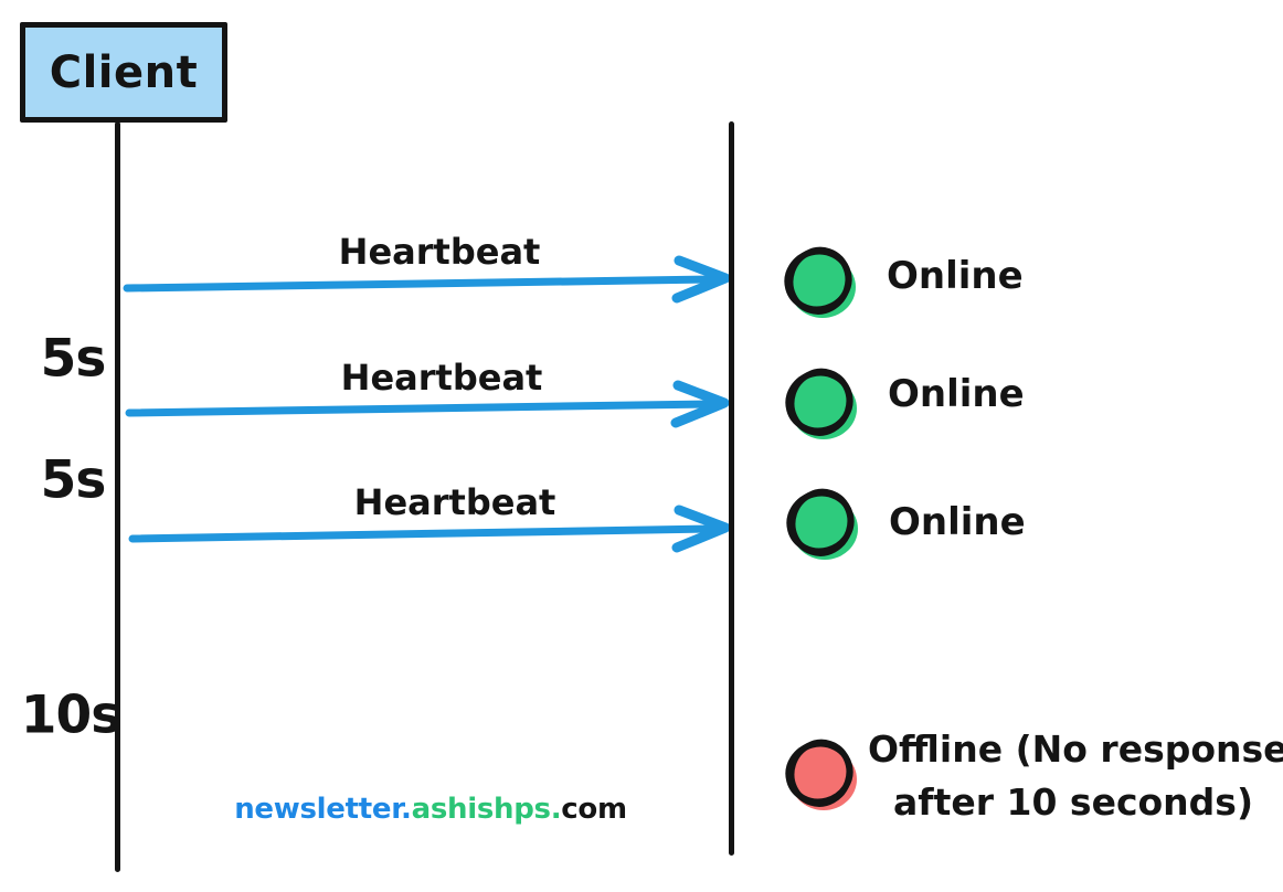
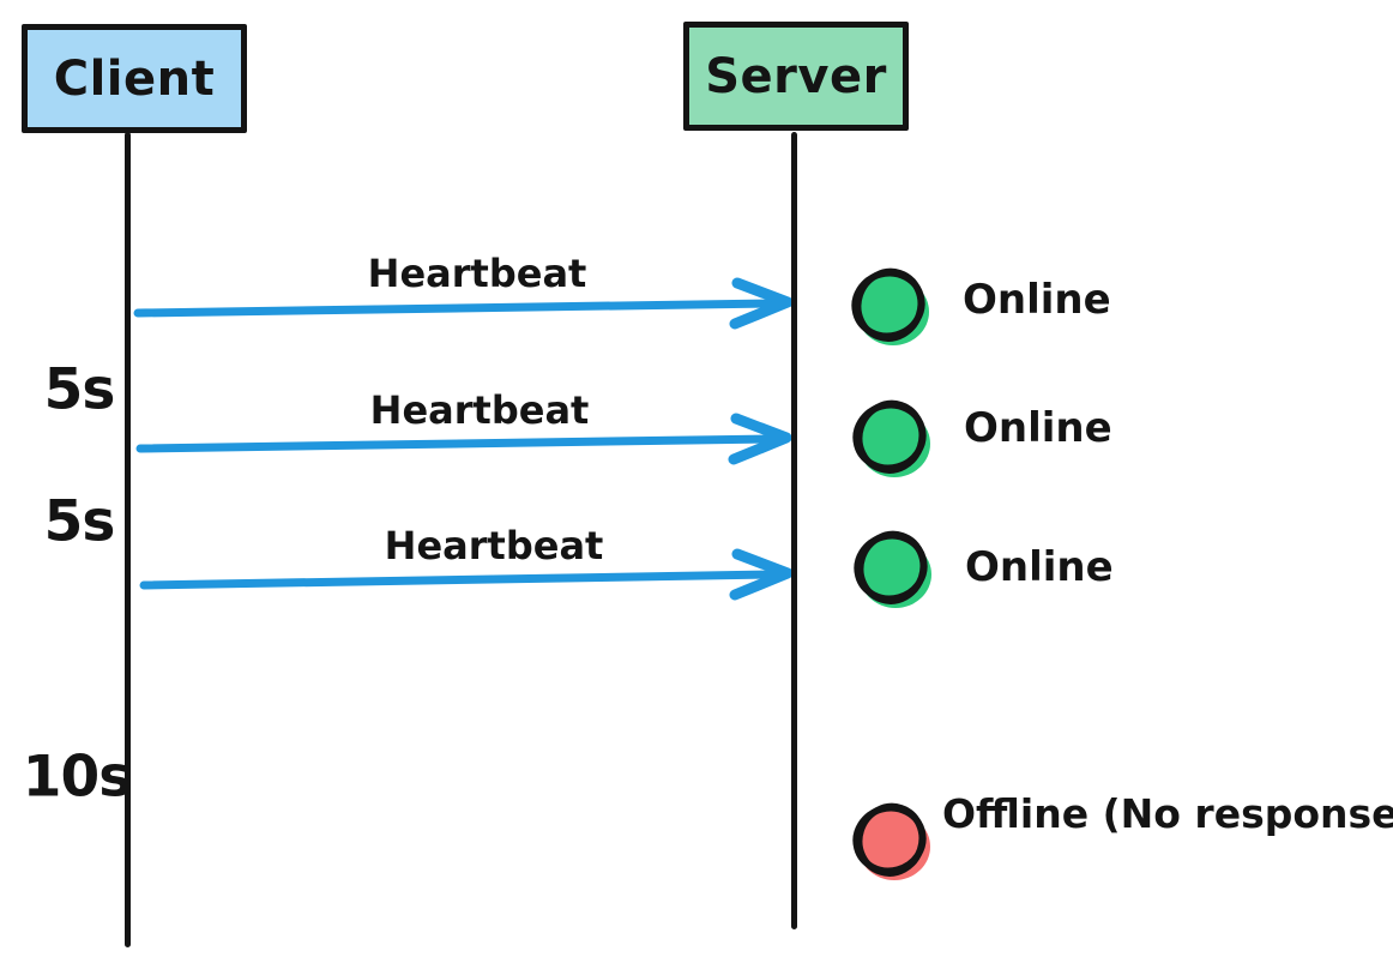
  Client
+ Server
  Heartbeat
  Heartbeat
  Heartbeat
  Online
  Online
  Online
  5s
  5s
  10s
  Offline (No response
- after 10 seconds)
- newsletter.ashishps.com
